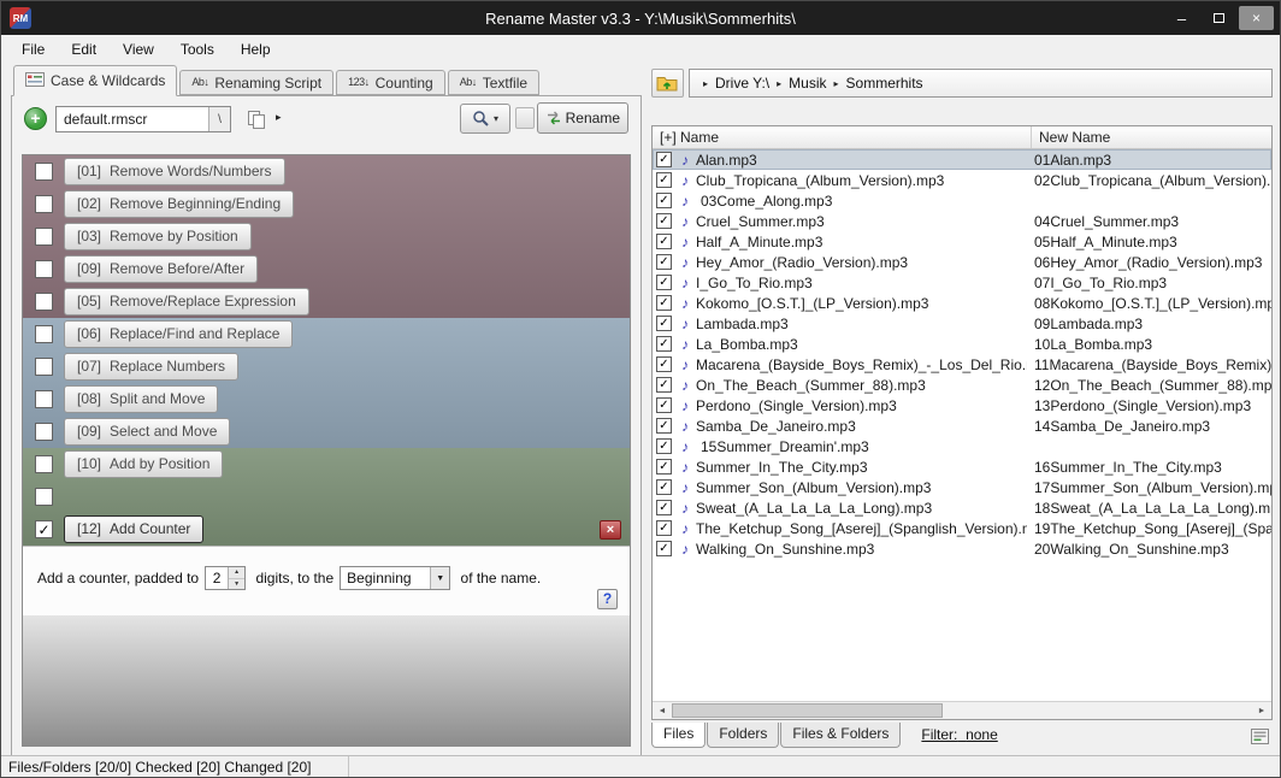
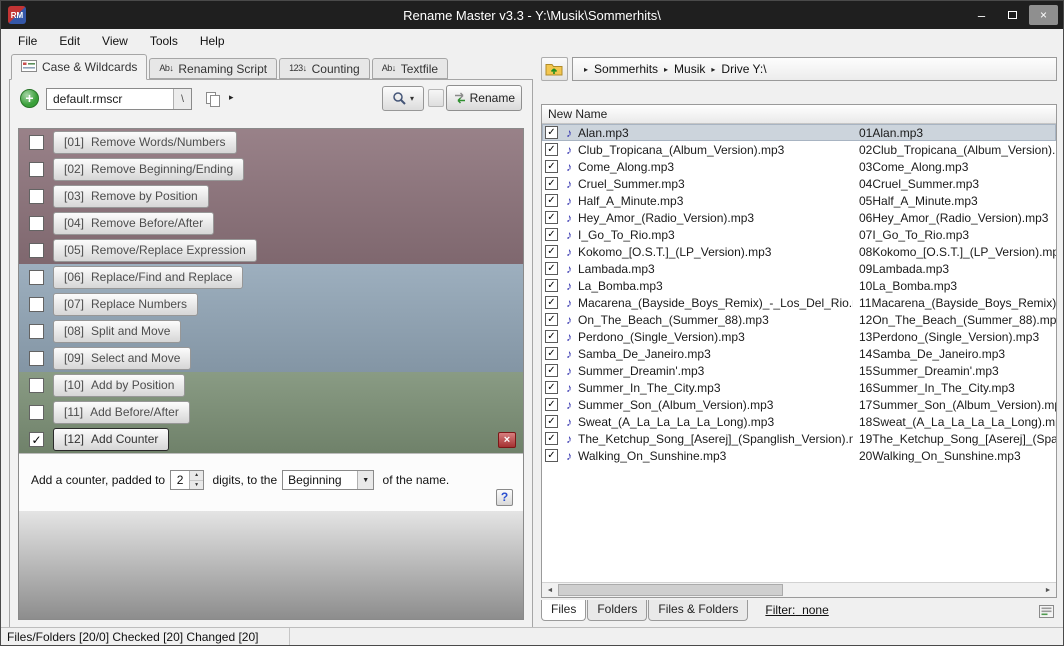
  RM
  Rename Master v3.3 - Y:\Musik\Sommerhits\
  –
  ×
  File
  Edit
  View
  Tools
  Help
  Case & Wildcards
  Ab↓
  Renaming Script
  123↓
  Counting
  Ab↓
  Textfile
  +
  default.rmscr
  \
  ▸
  ▾
  Rename
  [01] Remove Words/Numbers
  [02] Remove Beginning/Ending
  [03] Remove by Position
- [09] Remove Before/After
+ [04] Remove Before/After
  [05] Remove/Replace Expression
  [06] Replace/Find and Replace
  [07] Replace Numbers
  [08] Split and Move
  [09] Select and Move
  [10] Add by Position
+ [11] Add Before/After
  ✓
  [12] Add Counter
  ×
  Add a counter, padded to
  2
  digits, to the
  Beginning
  of the name.
  ?
  ▸
- Drive Y:\
+ Sommerhits
  ▸
  Musik
  ▸
- Sommerhits
+ Drive Y:\
- [+] Name
  New Name
  ✓
  ♪
  Alan.mp3
  01Alan.mp3
  ✓
  ♪
  Club_Tropicana_(Album_Version).mp3
  02Club_Tropicana_(Album_Version).
  ✓
  ♪
+ Come_Along.mp3
  03Come_Along.mp3
  ✓
  ♪
  Cruel_Summer.mp3
  04Cruel_Summer.mp3
  ✓
  ♪
  Half_A_Minute.mp3
  05Half_A_Minute.mp3
  ✓
  ♪
  Hey_Amor_(Radio_Version).mp3
  06Hey_Amor_(Radio_Version).mp3
  ✓
  ♪
  I_Go_To_Rio.mp3
  07I_Go_To_Rio.mp3
  ✓
  ♪
  Kokomo_[O.S.T.]_(LP_Version).mp3
  08Kokomo_[O.S.T.]_(LP_Version).mp
  ✓
  ♪
  Lambada.mp3
  09Lambada.mp3
  ✓
  ♪
  La_Bomba.mp3
  10La_Bomba.mp3
  ✓
  ♪
  Macarena_(Bayside_Boys_Remix)_-_Los_Del_Rio.
  ✓
  ♪
  On_The_Beach_(Summer_88).mp3
  12On_The_Beach_(Summer_88).mp
  ✓
  ♪
  Perdono_(Single_Version).mp3
  13Perdono_(Single_Version).mp3
  ✓
  ♪
  Samba_De_Janeiro.mp3
  14Samba_De_Janeiro.mp3
  ✓
  ♪
+ Summer_Dreamin'.mp3
  15Summer_Dreamin'.mp3
  ✓
  ♪
  Summer_In_The_City.mp3
  16Summer_In_The_City.mp3
  ✓
  ♪
  Summer_Son_(Album_Version).mp3
  17Summer_Son_(Album_Version).m
  ✓
  ♪
  Sweat_(A_La_La_La_La_Long).mp3
  18Sweat_(A_La_La_La_La_Long).m
  ✓
  ♪
  The_Ketchup_Song_[Aserej]_(Spanglish_Version).
  ✓
  ♪
  Walking_On_Sunshine.mp3
  20Walking_On_Sunshine.mp3
  Files
  Folders
  Files & Folders
  Filter: none
  Files/Folders [20/0] Checked [20] Changed [20]
